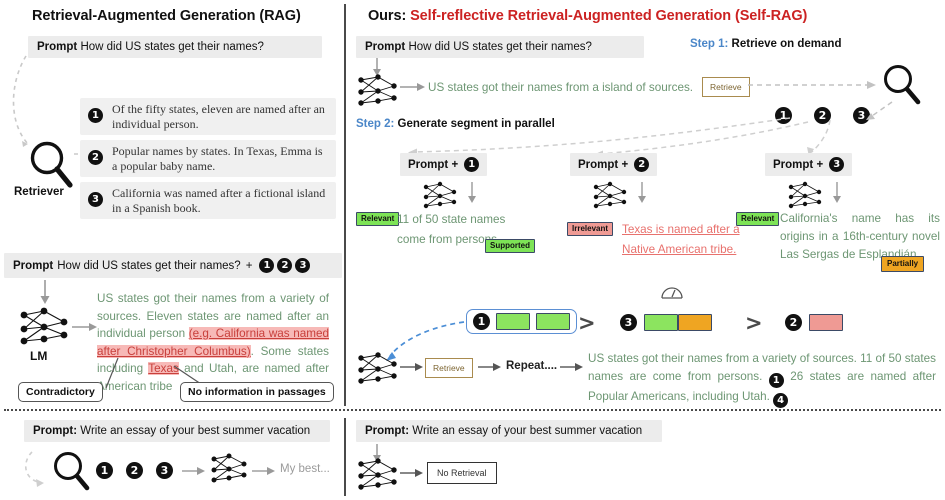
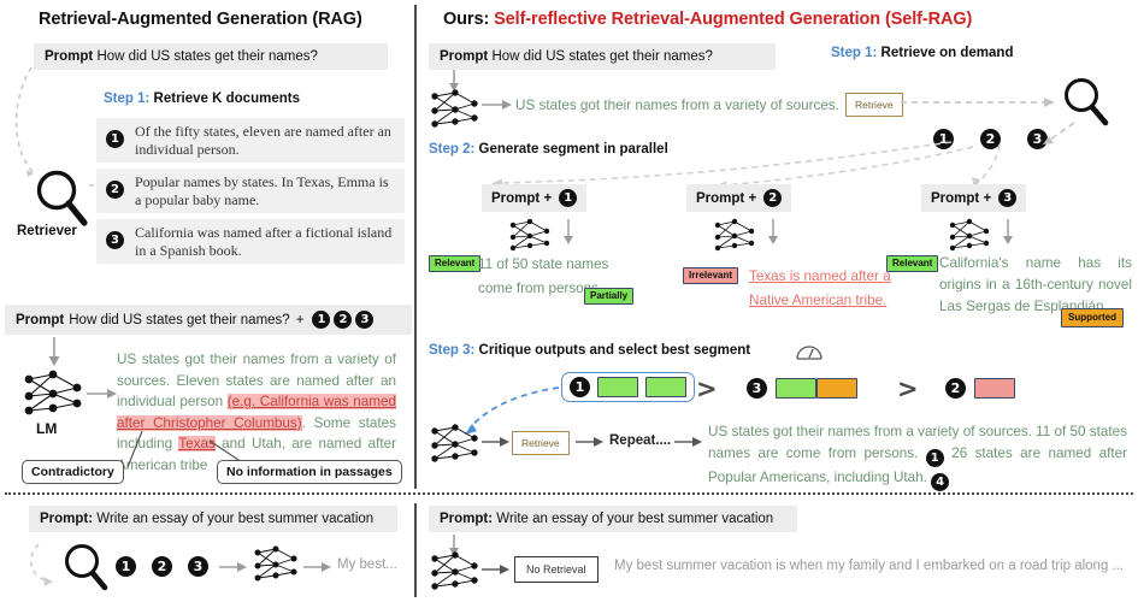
  Retrieval-Augmented Generation (RAG)
  Prompt How did US states get their names?
+ Step 1: Retrieve K documents
  Retriever
  1
  Of the fifty states, eleven are named after an individual person.
  2
  Popular names by states. In Texas, Emma is a popular baby name.
  3
  California was named after a fictional island in a Spanish book.
  Prompt
  How did US states get their names?
  +
  1
  2
  3
  LM
  US states got their names from a variety of sources. Eleven states are named after an individual person (e.g. California was named after Christopher Columbus). Some states incuding Texas and Utah, are named after merican tribe
  Contradictory
  No information in passages
  Ours: Self-reflective Retrieval-Augmented Generation (Self-RAG)
  Prompt How did US states get their names?
  Step 1: Retrieve on demand
- US states got their names from a island of sources.
+ US states got their names from a variety of sources.
  Retrieve
  1
  2
  3
  Step 2: Generate segment in parallel
  Prompt +
  1
  Relevant
  11 of 50 state names come from perso
- Supported
+ Partially
  Prompt +
  2
  Irrelevant
  Texas is named after a Native American tribe.
  Prompt +
  3
  Relevant
  California's name has its origins in a 16th-century novel Las Sergas de Esplandián.
- Partially
+ Supported
+ Step 3: Critique outputs and select best segment
  1
  >
  3
  >
  2
  Retrieve
  Repeat....
  US states got their names from a variety of sources. 11 of 50 states names are come from persons. 1 26 states are named after Popular Americans, including Utah. 4
  Prompt: Write an essay of your best summer vacation
  1
  2
  3
  My best...
  Prompt: Write an essay of your best summer vacation
  No Retrieval
+ My best summer vacation is when my family and I embarked on a road trip along ...
